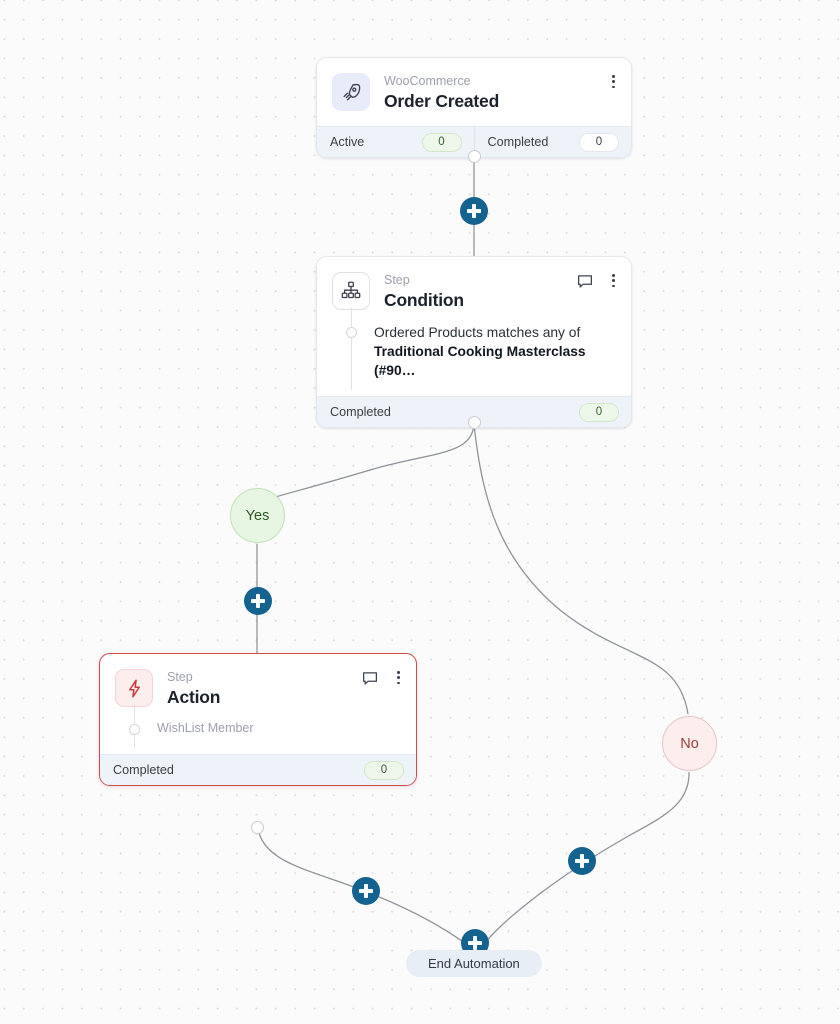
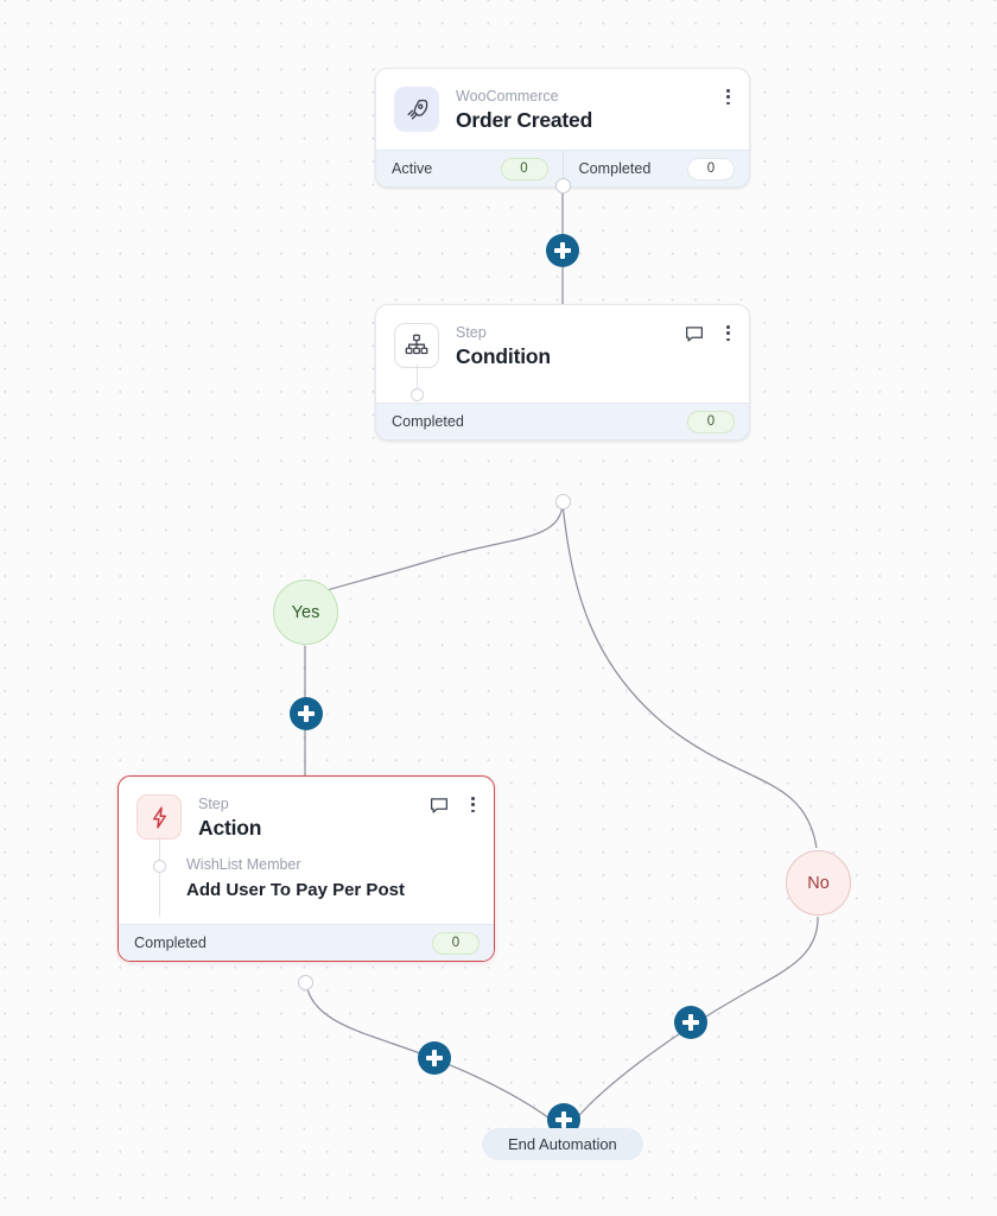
  WooCommerce
  Order Created
  Active
  0
  Completed
  0
  Step
  Condition
- Ordered Products matches any of Traditional Cooking Masterclass (#90…
  Completed
  0
  Step
  Action
  WishList Member
+ Add User To Pay Per Post
  Completed
  0
  Yes
  No
  End Automation
